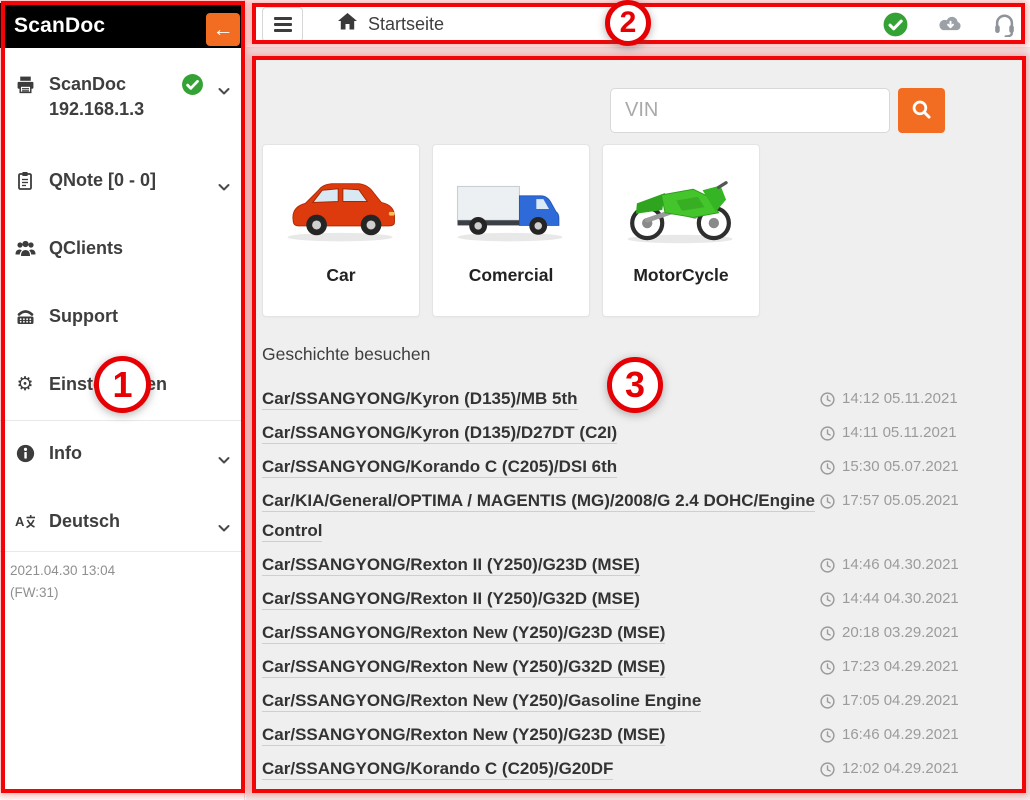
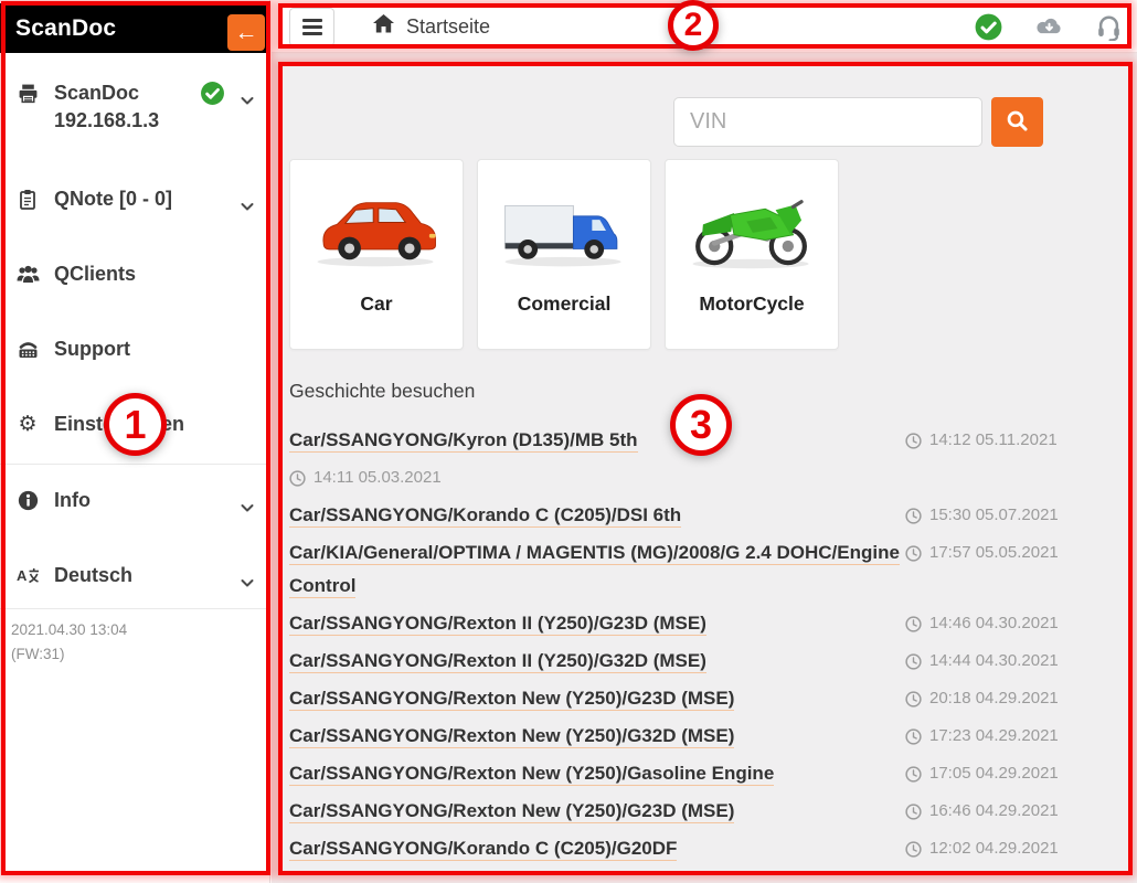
  ScanDoc
  ←
  ScanDoc
  192.168.1.3
  QNote [0 - 0]
  QClients
  Support
  ⚙
  Info
  A
  Deutsch
  2021.04.30 13:04
  (FW:31)
  Startseite
  VIN
  Car
  Comercial
  MotorCycle
  Geschichte besuchen
  Car/SSANGYONG/Kyron (D135)/MB 5th
  14:12 05.11.2021
- Car/SSANGYONG/Kyron (D135)/D27DT (C2I)
- 14:11 05.11.2021
+ 14:11 05.03.2021
  Car/SSANGYONG/Korando C (C205)/DSI 6th
  15:30 05.07.2021
  Car/KIA/General/OPTIMA / MAGENTIS (MG)/2008/G 2.4 DOHC/Engine Control
  17:57 05.05.2021
  Car/SSANGYONG/Rexton II (Y250)/G23D (MSE)
  14:46 04.30.2021
  Car/SSANGYONG/Rexton II (Y250)/G32D (MSE)
  14:44 04.30.2021
  Car/SSANGYONG/Rexton New (Y250)/G23D (MSE)
- 20:18 03.29.2021
+ 20:18 04.29.2021
  Car/SSANGYONG/Rexton New (Y250)/G32D (MSE)
  17:23 04.29.2021
  Car/SSANGYONG/Rexton New (Y250)/Gasoline Engine
  17:05 04.29.2021
  Car/SSANGYONG/Rexton New (Y250)/G23D (MSE)
  16:46 04.29.2021
  Car/SSANGYONG/Korando C (C205)/G20DF
  12:02 04.29.2021
  1
  2
  3
